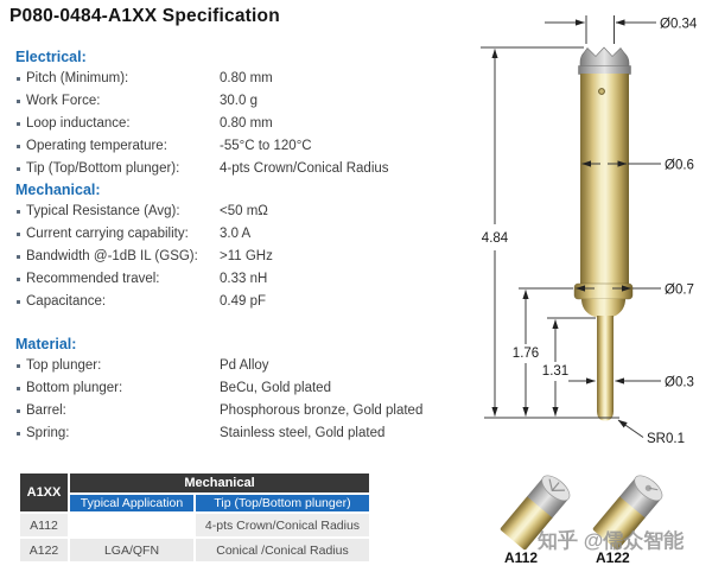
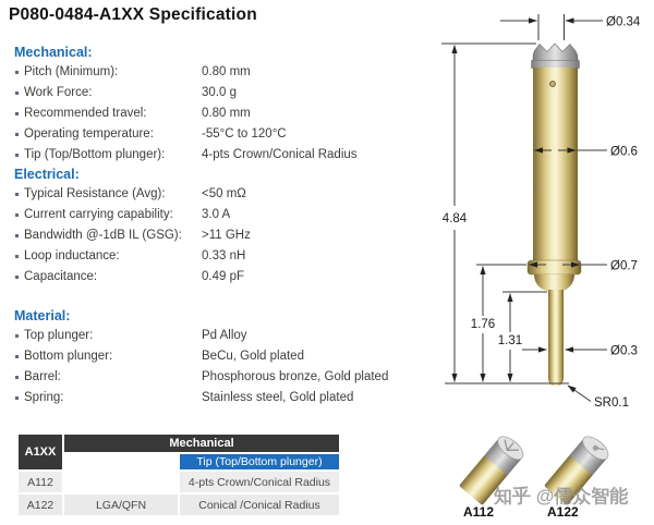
  P080-0484-A1XX Specification
- Electrical:
+ Mechanical:
  Pitch (Minimum):
  0.80 mm
  Work Force:
  30.0 g
- Loop inductance:
+ Recommended travel:
  0.80 mm
  Operating temperature:
  -55°C to 120°C
  Tip (Top/Bottom plunger):
  4-pts Crown/Conical Radius
- Mechanical:
+ Electrical:
  Typical Resistance (Avg):
  <50 mΩ
  Current carrying capability:
  3.0 A
  Bandwidth @-1dB IL (GSG):
  >11 GHz
- Recommended travel:
+ Loop inductance:
  0.33 nH
  Capacitance:
  0.49 pF
  Material:
  Top plunger:
  Pd Alloy
  Bottom plunger:
  BeCu, Gold plated
  Barrel:
  Phosphorous bronze, Gold plated
  Spring:
  Stainless steel, Gold plated
  A1XX
  Mechanical
- Typical Application
  Tip (Top/Bottom plunger)
  A112
  4-pts Crown/Conical Radius
  A122
  LGA/QFN
  Conical /Conical Radius
  Ø0.34
  4.84
  Ø0.6
  Ø0.7
  1.76
  1.31
  Ø0.3
  SR0.1
  A112
  A122
  知乎 @儒众智能
